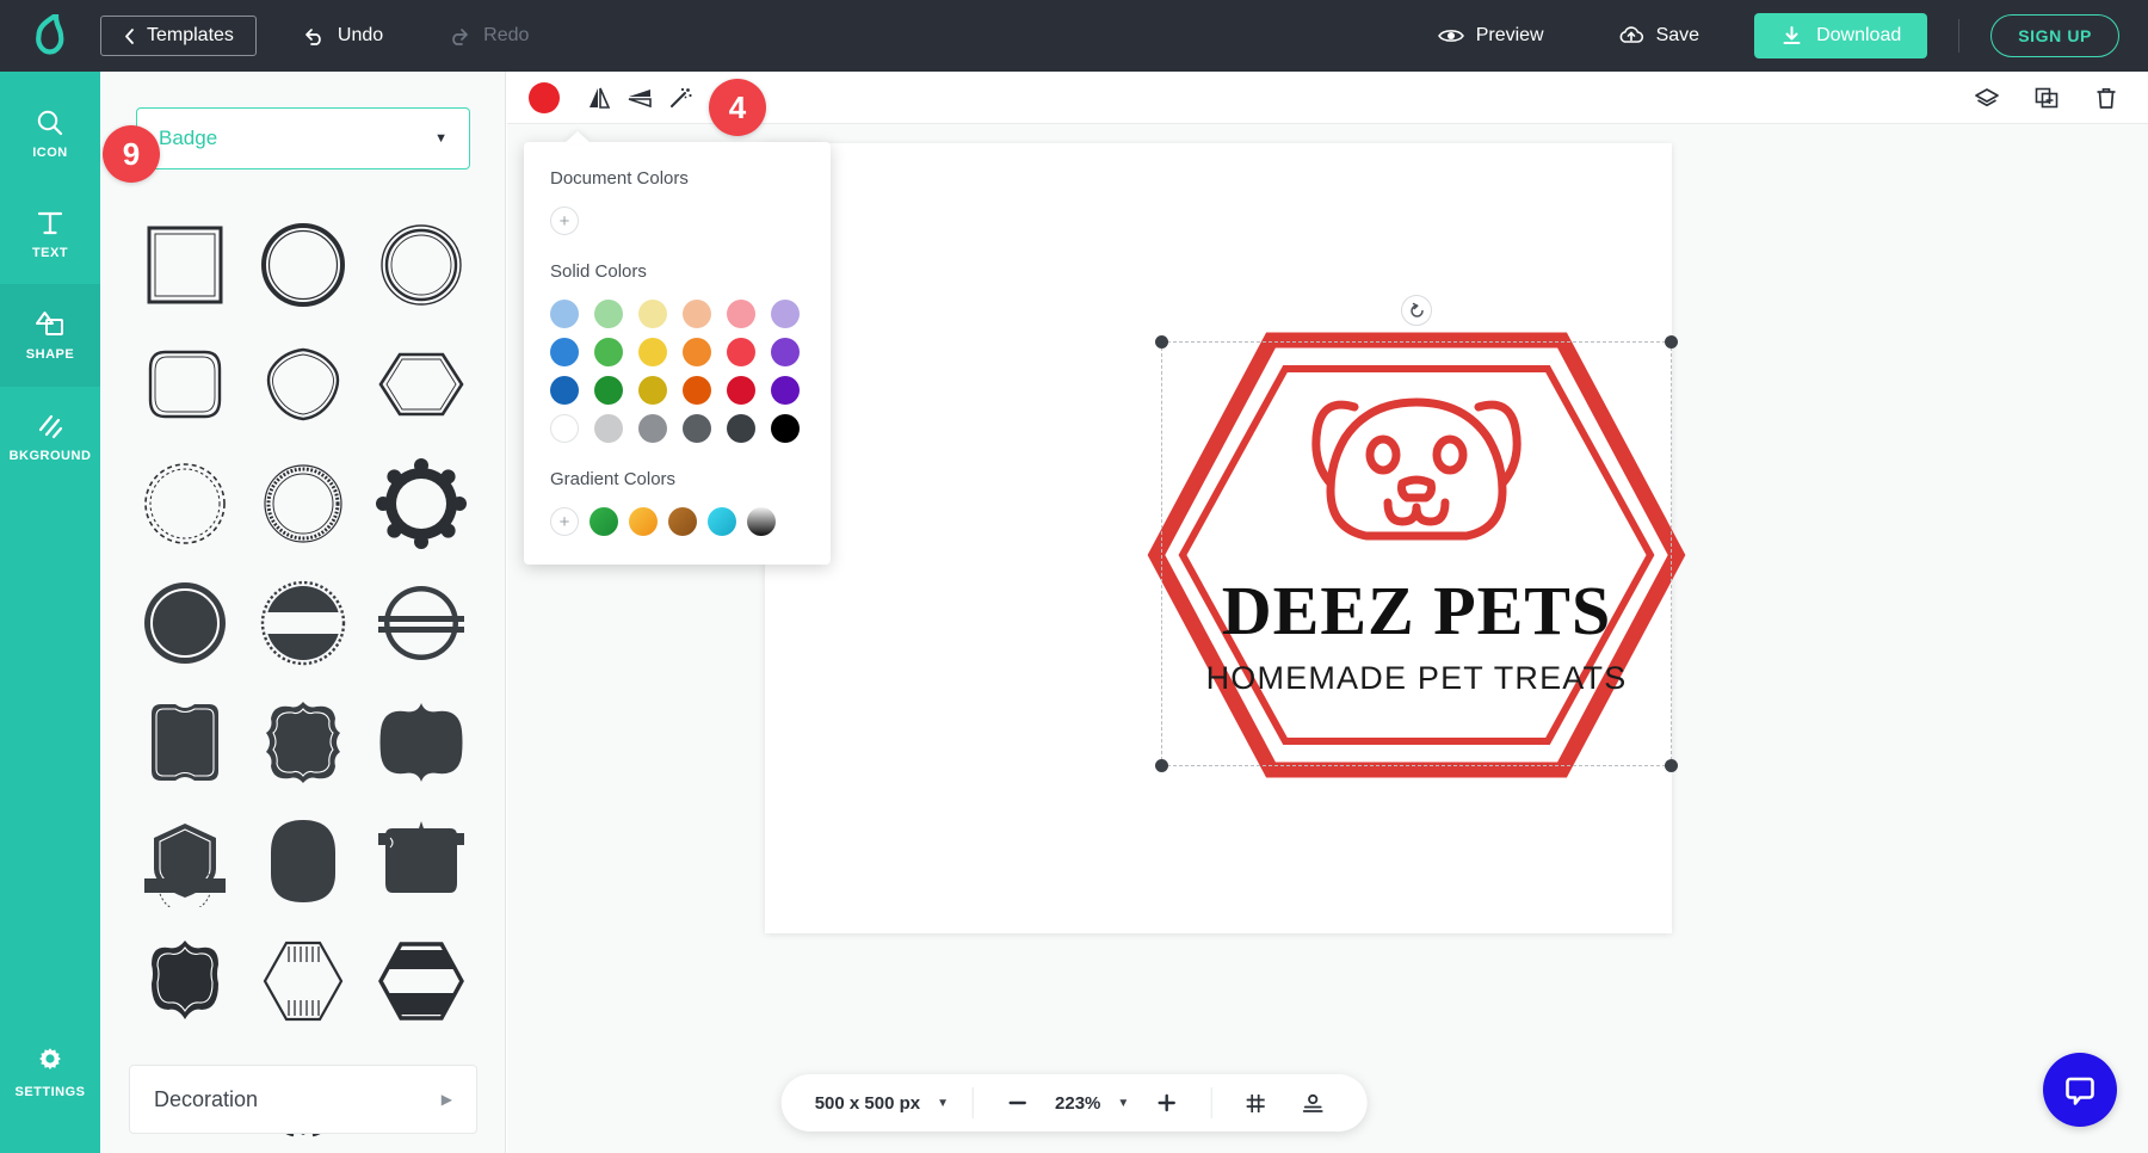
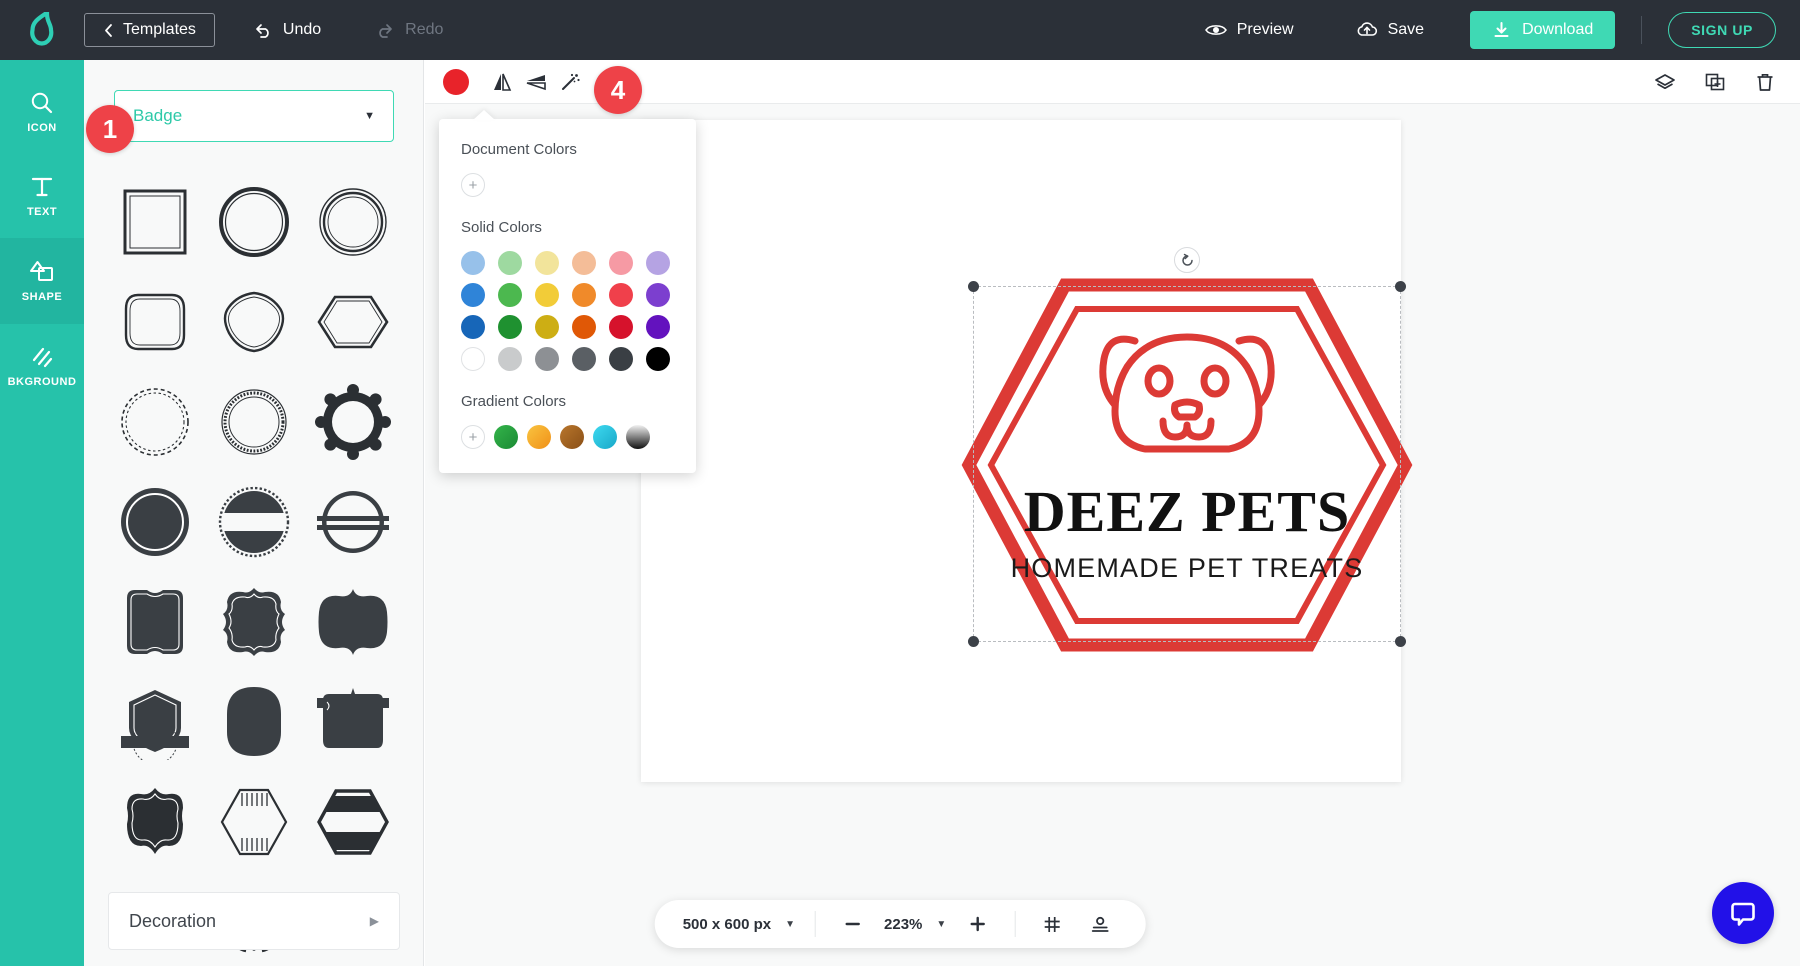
  Templates
  Undo
  Redo
  Preview
  Save
  Download
  SIGN UP
  ICON
  TEXT
  SHAPE
  BKGROUND
- SETTINGS
  Badge
  ▼
  Decoration
  ▶
  DEEZ PETS
  HOMEMADE PET TREATS
  Document Colors
  +
  Solid Colors
  Gradient Colors
  +
- 500 x 500 px
+ 500 x 600 px
  ▼
  223%
  ▼
- 9
+ 1
  4
